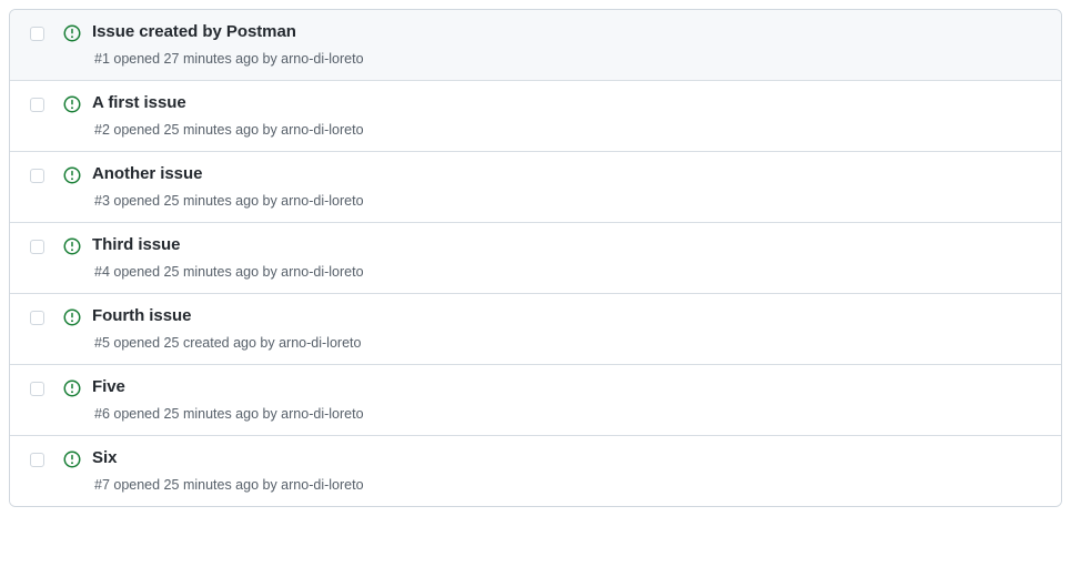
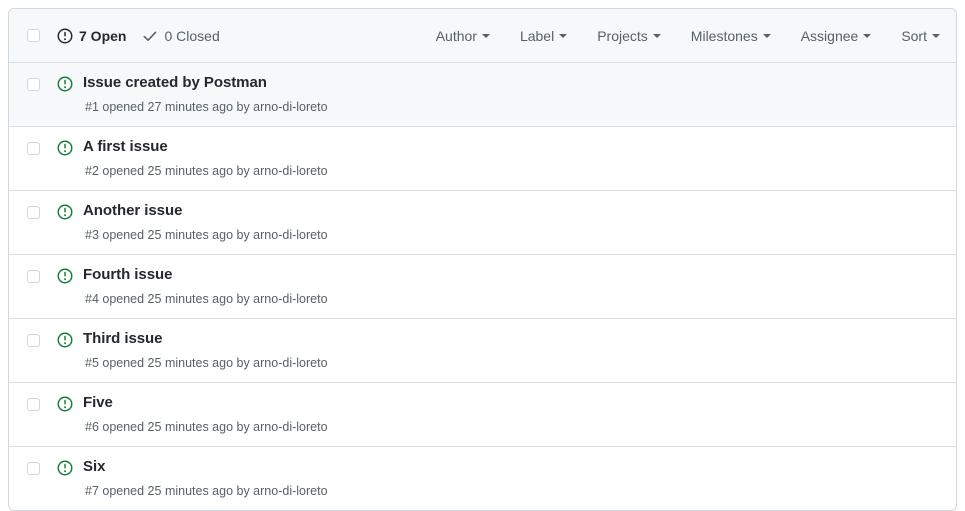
+ 7 Open
+ 0 Closed
+ Author
+ Label
+ Projects
+ Milestones
+ Assignee
+ Sort
  Issue created by Postman
  #1 opened 27 minutes ago by arno-di-loreto
  A first issue
  #2 opened 25 minutes ago by arno-di-loreto
  Another issue
  #3 opened 25 minutes ago by arno-di-loreto
- Third issue
+ Fourth issue
  #4 opened 25 minutes ago by arno-di-loreto
- Fourth issue
+ Third issue
- #5 opened 25 created ago by arno-di-loreto
+ #5 opened 25 minutes ago by arno-di-loreto
  Five
  #6 opened 25 minutes ago by arno-di-loreto
  Six
  #7 opened 25 minutes ago by arno-di-loreto
